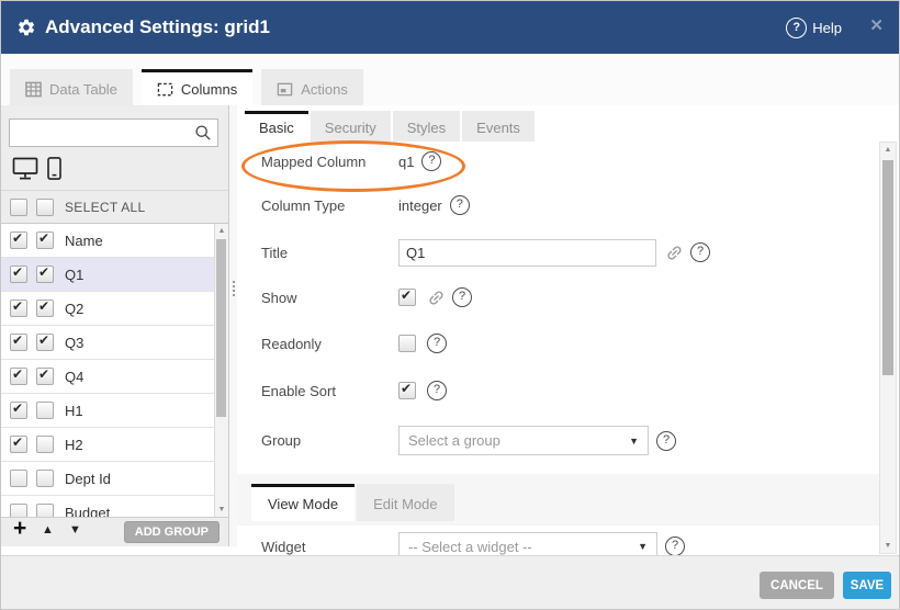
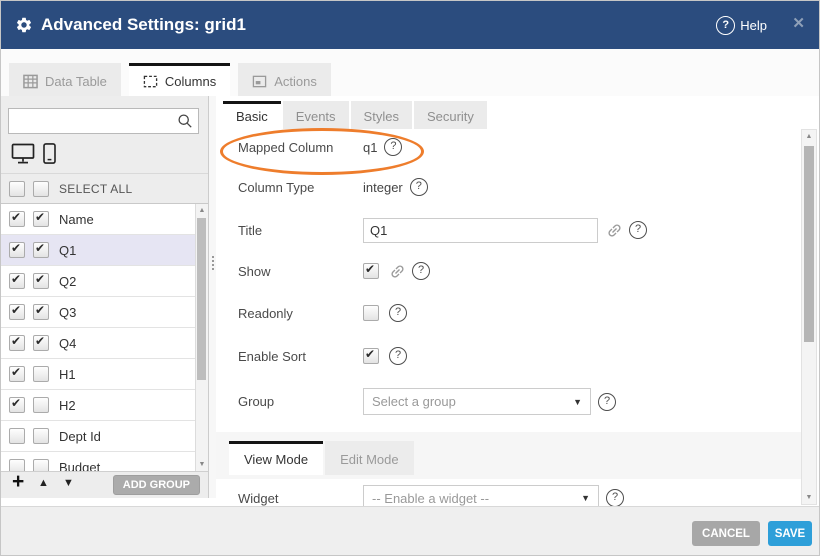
  Advanced Settings: grid1
  Help
  ✕
  Data Table
  Columns
  Actions
  SELECT ALL
  Name
  Q1
  Q2
  Q3
  Q4
  H1
  H2
  Dept Id
  Budget
  +
  ▲
  ▼
  ADD GROUP
  Basic
- Security
+ Events
  Styles
- Events
+ Security
  Mapped Column
  q1
  Column Type
  integer
  Title
  Q1
  Show
  Readonly
  Enable Sort
  Group
  Select a group
  ▼
  View Mode
  Edit Mode
  Widget
- -- Select a widget --
+ -- Enable a widget --
  ▼
  CANCEL
  SAVE
